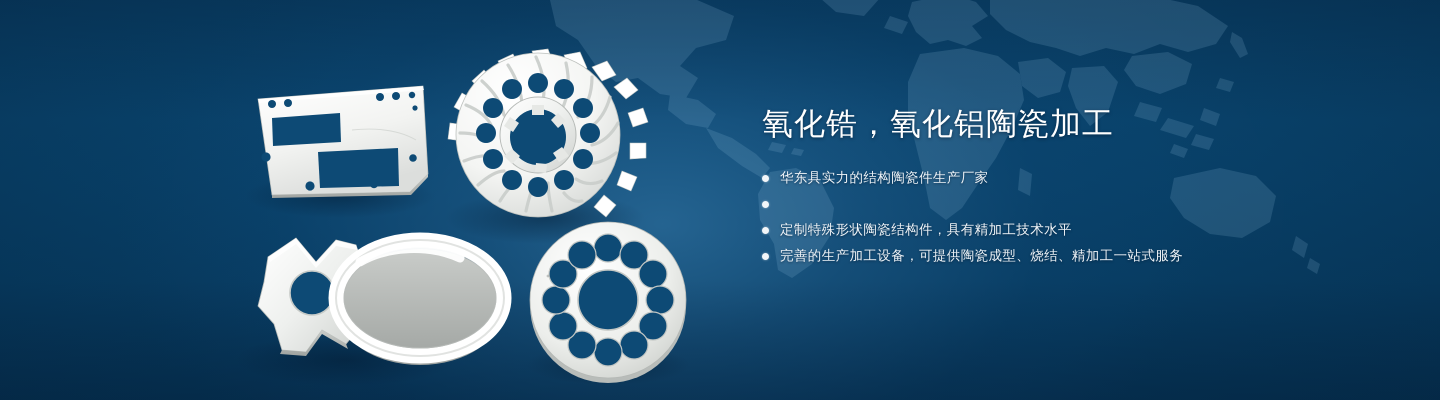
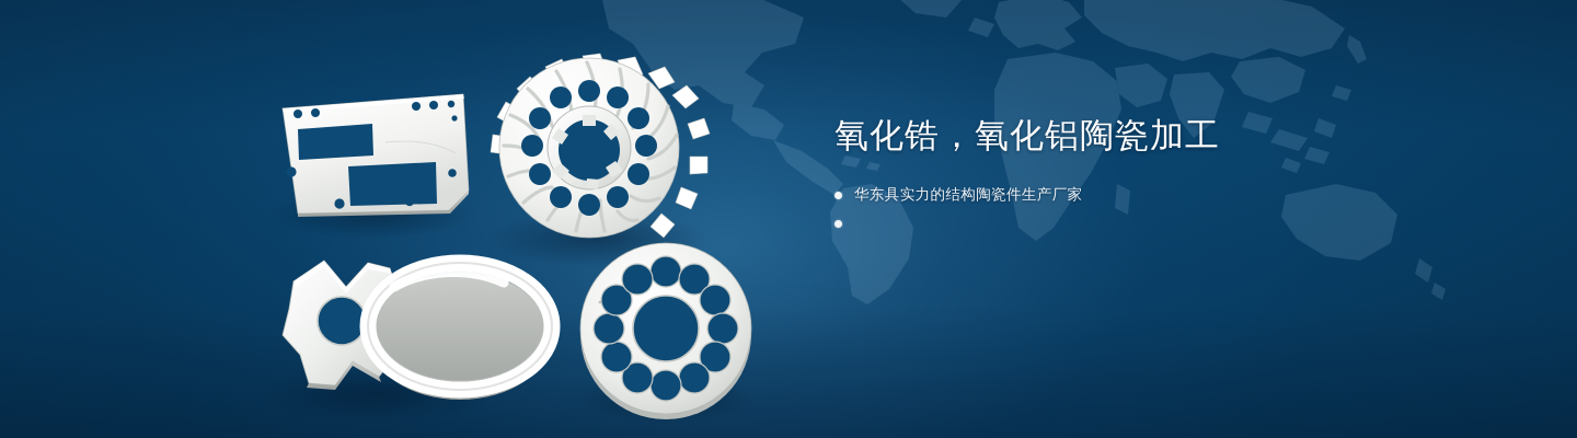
  氧化锆，氧化铝陶瓷加工
  华东具实力的结构陶瓷件生产厂家
- 定制特殊形状陶瓷结构件，具有精加工技术水平
- 完善的生产加工设备，可提供陶瓷成型、烧结、精加工一站式服务
